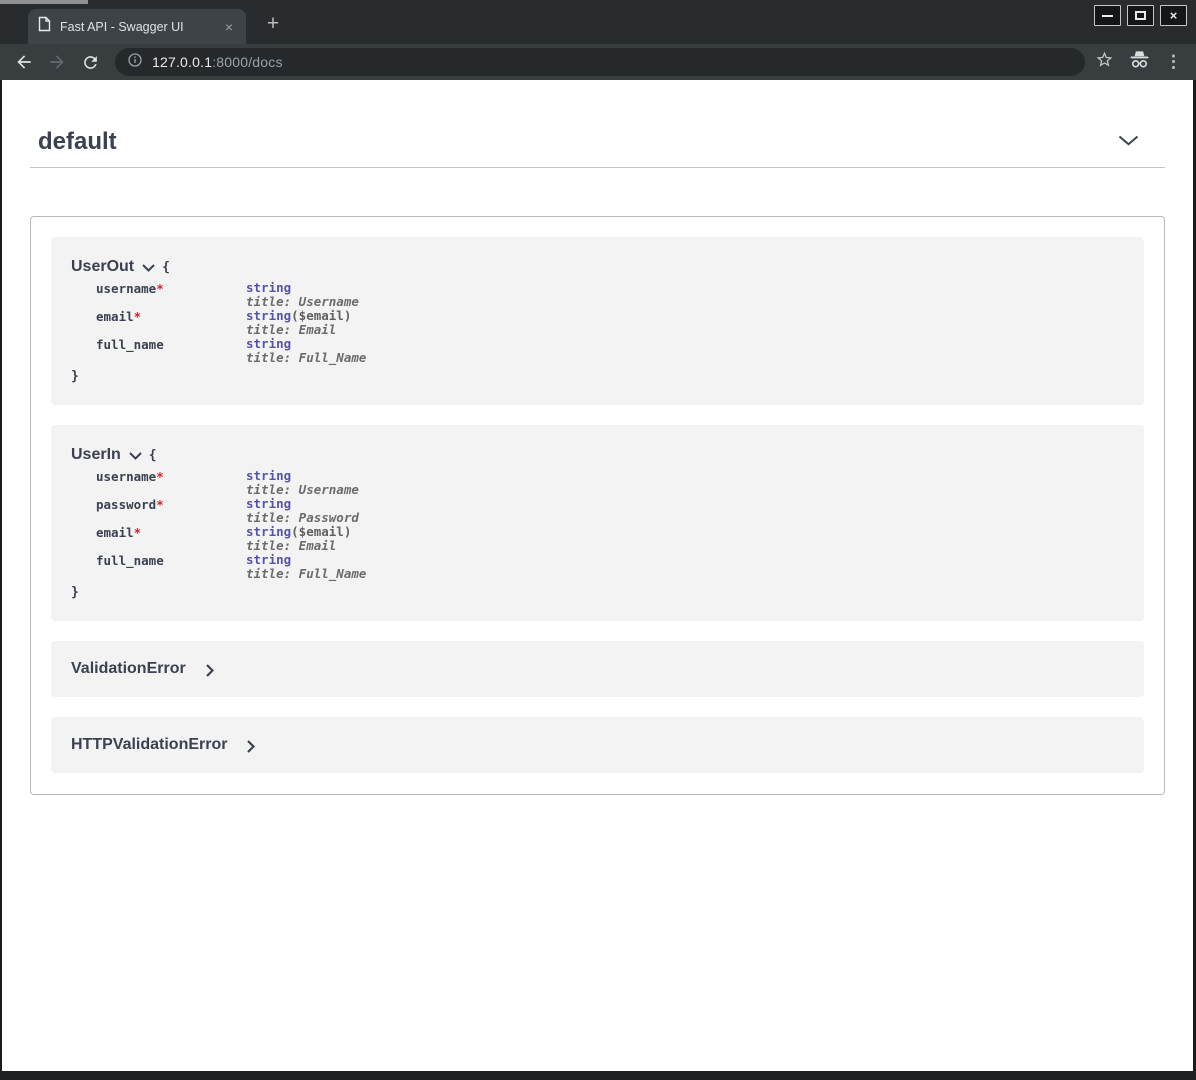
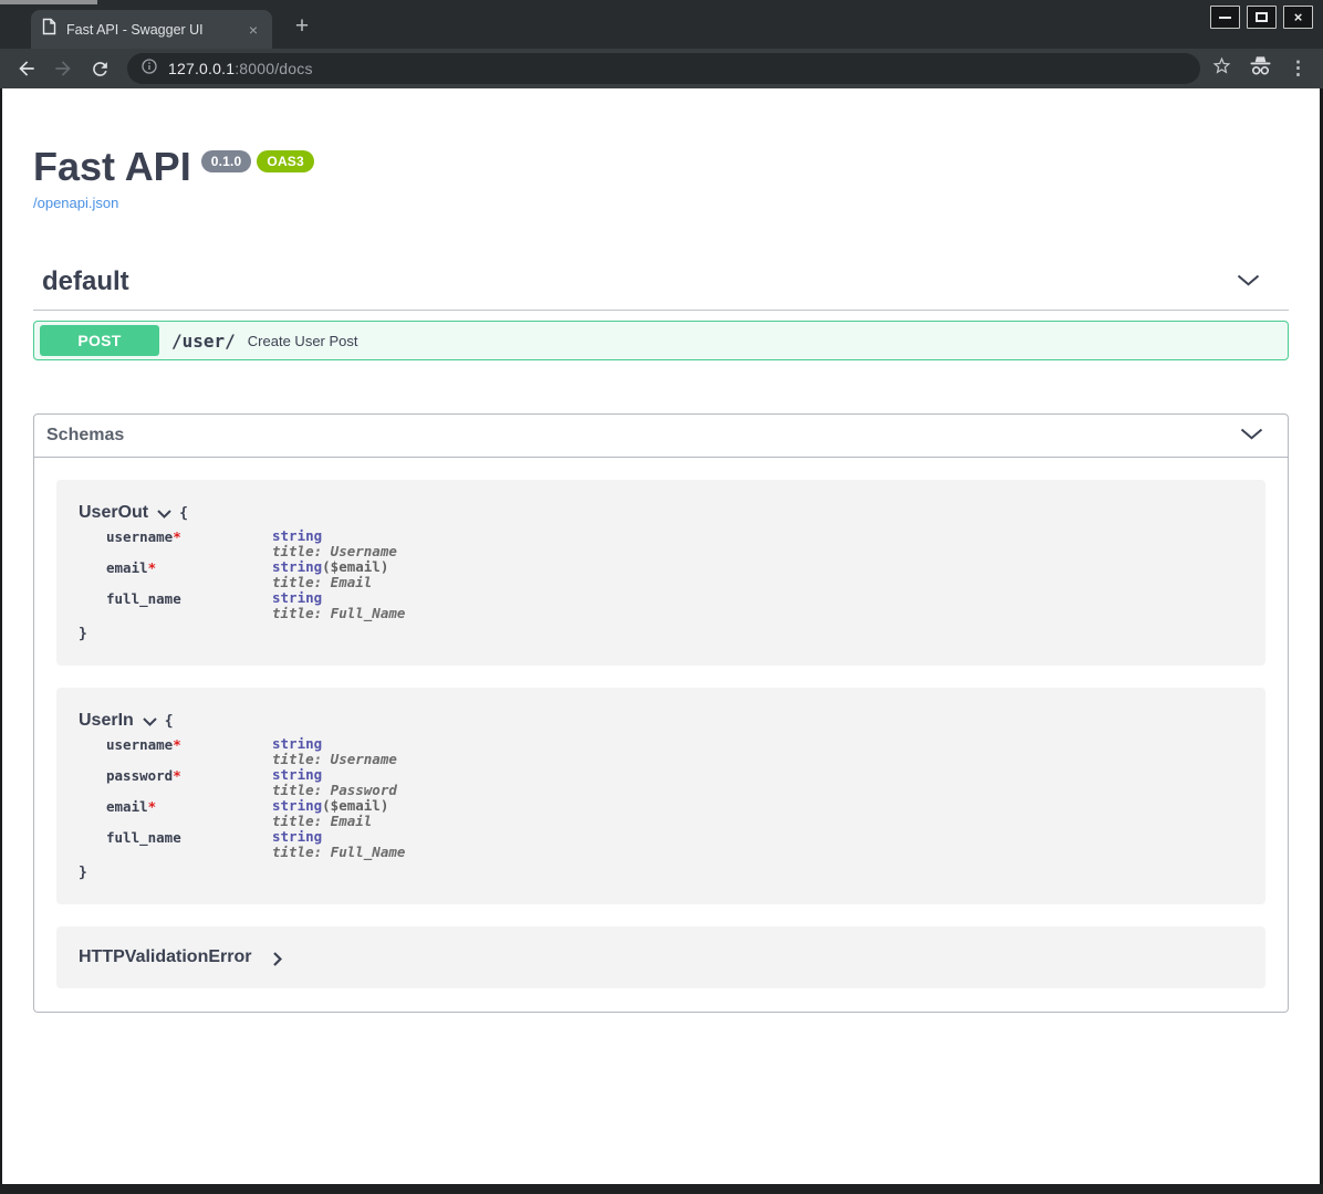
  Fast API - Swagger UI
  ×
  +
  ×
  127.0.0.1:8000/docs
  ⋮
+ Fast API
+ 0.1.0
+ OAS3
+ /openapi.json
  default
+ POST
+ /user/
+ Create User Post
+ Schemas
  UserOut
  {
  username*
  string
  title: Username
  email*
  string($email)
  title: Email
  full_name
  string
  title: Full_Name
  }
  UserIn
  {
  username*
  string
  title: Username
  password*
  string
  title: Password
  email*
  string($email)
  title: Email
  full_name
  string
  title: Full_Name
  }
- ValidationError
  HTTPValidationError
